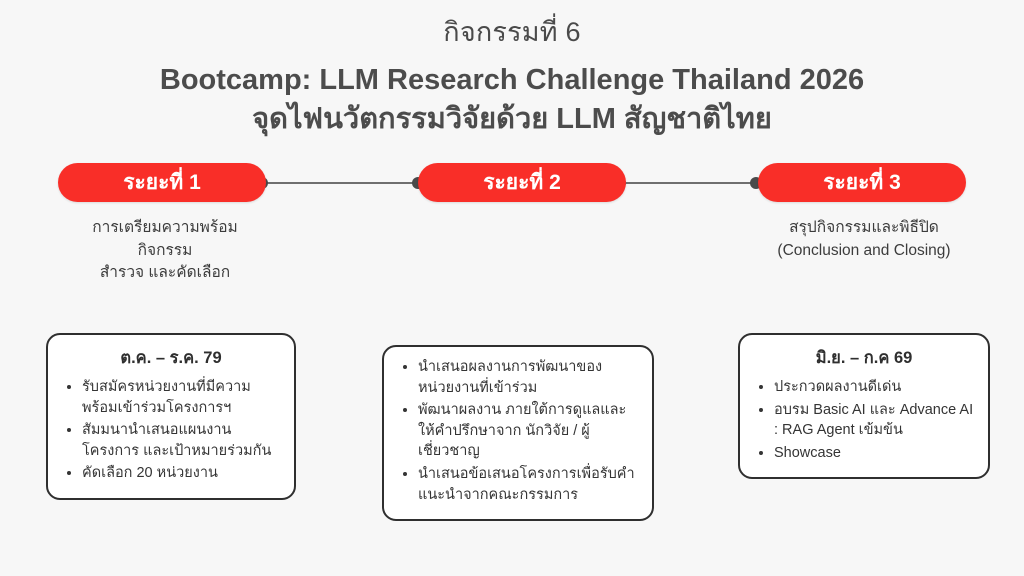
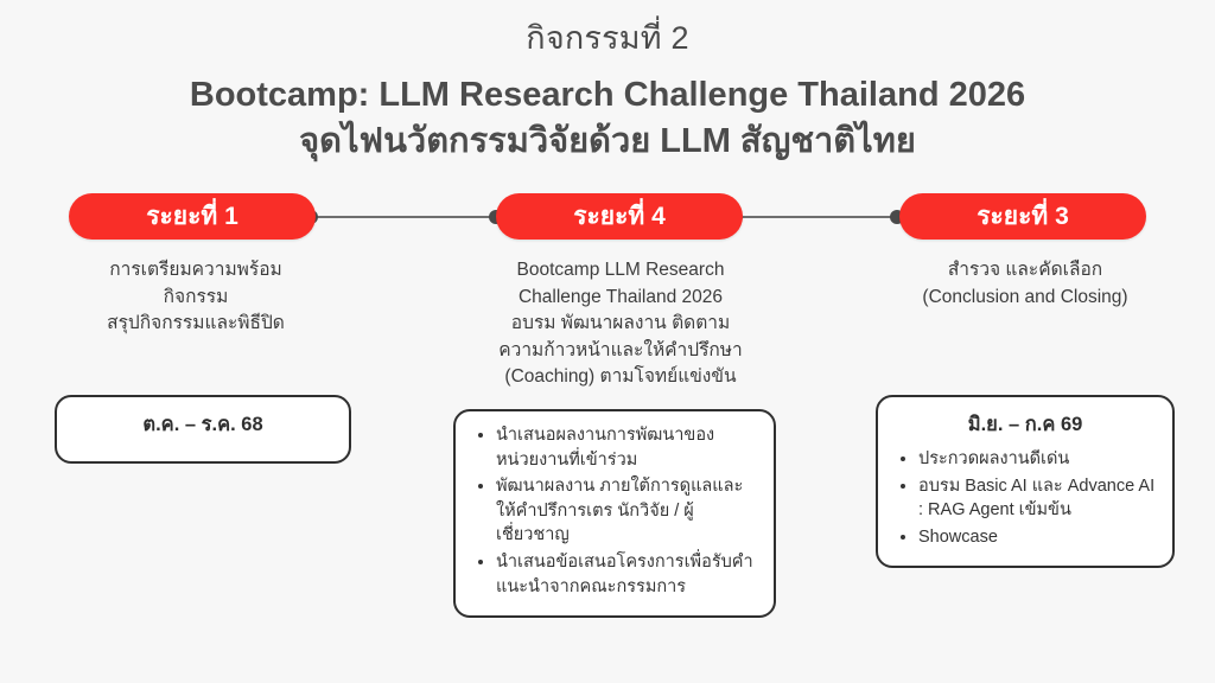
- กิจกรรมที่ 6
+ กิจกรรมที่ 2
  Bootcamp: LLM Research Challenge Thailand 2026
  จุดไฟนวัตกรรมวิจัยด้วย LLM สัญชาติไทย
  ระยะที่ 1
- ระยะที่ 2
+ ระยะที่ 4
  ระยะที่ 3
  การเตรียมความพร้อม
  กิจกรรม
- สำรวจ และคัดเลือก
+ สรุปกิจกรรมและพิธีปิด
+ Bootcamp LLM Research
+ Challenge Thailand 2026
+ อบรม พัฒนาผลงาน ติดตาม
+ ความก้าวหน้าและให้คำปรึกษา
+ (Coaching) ตามโจทย์แข่งขัน
- สรุปกิจกรรมและพิธีปิด
+ สำรวจ และคัดเลือก
  (Conclusion and Closing)
- ต.ค. – ร.ค. 79
+ ต.ค. – ร.ค. 68
- รับสมัครหน่วยงานที่มีความพร้อมเข้าร่วมโครงการฯ
- สัมมนานำเสนอแผนงานโครงการ และเป้าหมายร่วมกัน
- คัดเลือก 20 หน่วยงาน
  นำเสนอผลงานการพัฒนาของหน่วยงานที่เข้าร่วม
- พัฒนาผลงาน ภายใต้การดูแลและให้คำปรึกษาจาก นักวิจัย / ผู้เชี่ยวชาญ
+ พัฒนาผลงาน ภายใต้การดูแลและให้คำปรึการเตร นักวิจัย / ผู้เชี่ยวชาญ
  นำเสนอข้อเสนอโครงการเพื่อรับคำแนะนำจากคณะกรรมการ
  มิ.ย. – ก.ค 69
  ประกวดผลงานดีเด่น
  อบรม Basic AI และ Advance AI : RAG Agent เข้มข้น
  Showcase
